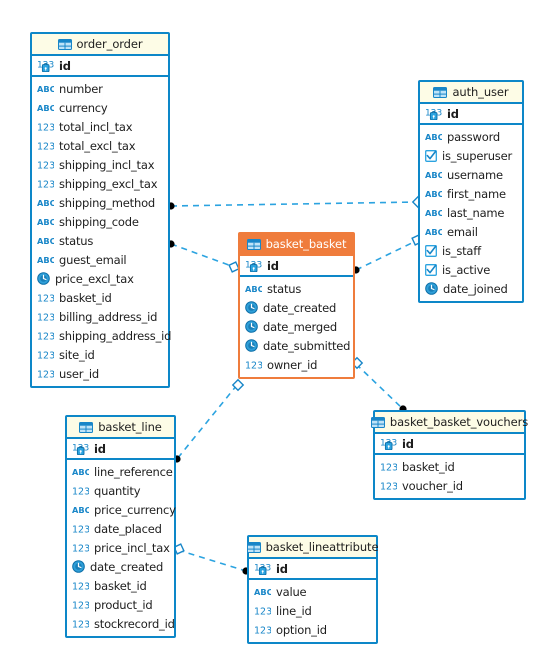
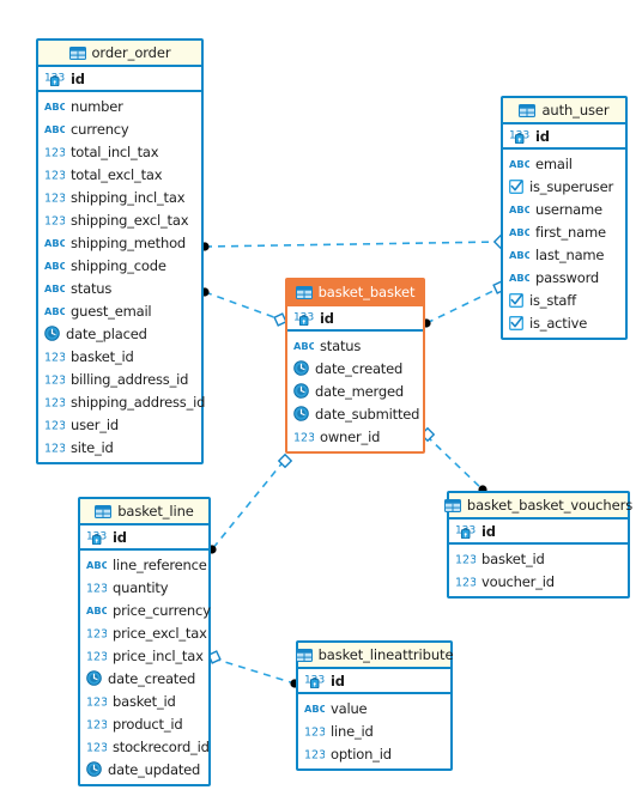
  order_order
  id
  ABC
  number
  ABC
  currency
  123
  total_incl_tax
  123
  total_excl_tax
  123
  shipping_incl_tax
  123
  shipping_excl_tax
  ABC
  shipping_method
  ABC
  shipping_code
  ABC
  status
  ABC
  guest_email
- price_excl_tax
+ date_placed
  123
  basket_id
  123
  billing_address_id
  123
  shipping_address_id
  123
- site_id
+ user_id
  123
- user_id
+ site_id
  auth_user
  id
  ABC
- password
+ email
  is_superuser
  ABC
  username
  ABC
  first_name
  ABC
  last_name
  ABC
- email
+ password
  is_staff
  is_active
- date_joined
  basket_basket
  id
  ABC
  status
  date_created
  date_merged
  date_submitted
  123
  owner_id
  basket_line
  id
  ABC
  line_reference
  123
  quantity
  ABC
  price_currency
  123
- date_placed
+ price_excl_tax
  123
  price_incl_tax
  date_created
  123
  basket_id
  123
  product_id
  123
  stockrecord_id
+ date_updated
  basket_basket_vouchers
  id
  123
  basket_id
  123
  voucher_id
  basket_lineattribute
  id
  ABC
  value
  123
  line_id
  123
  option_id
